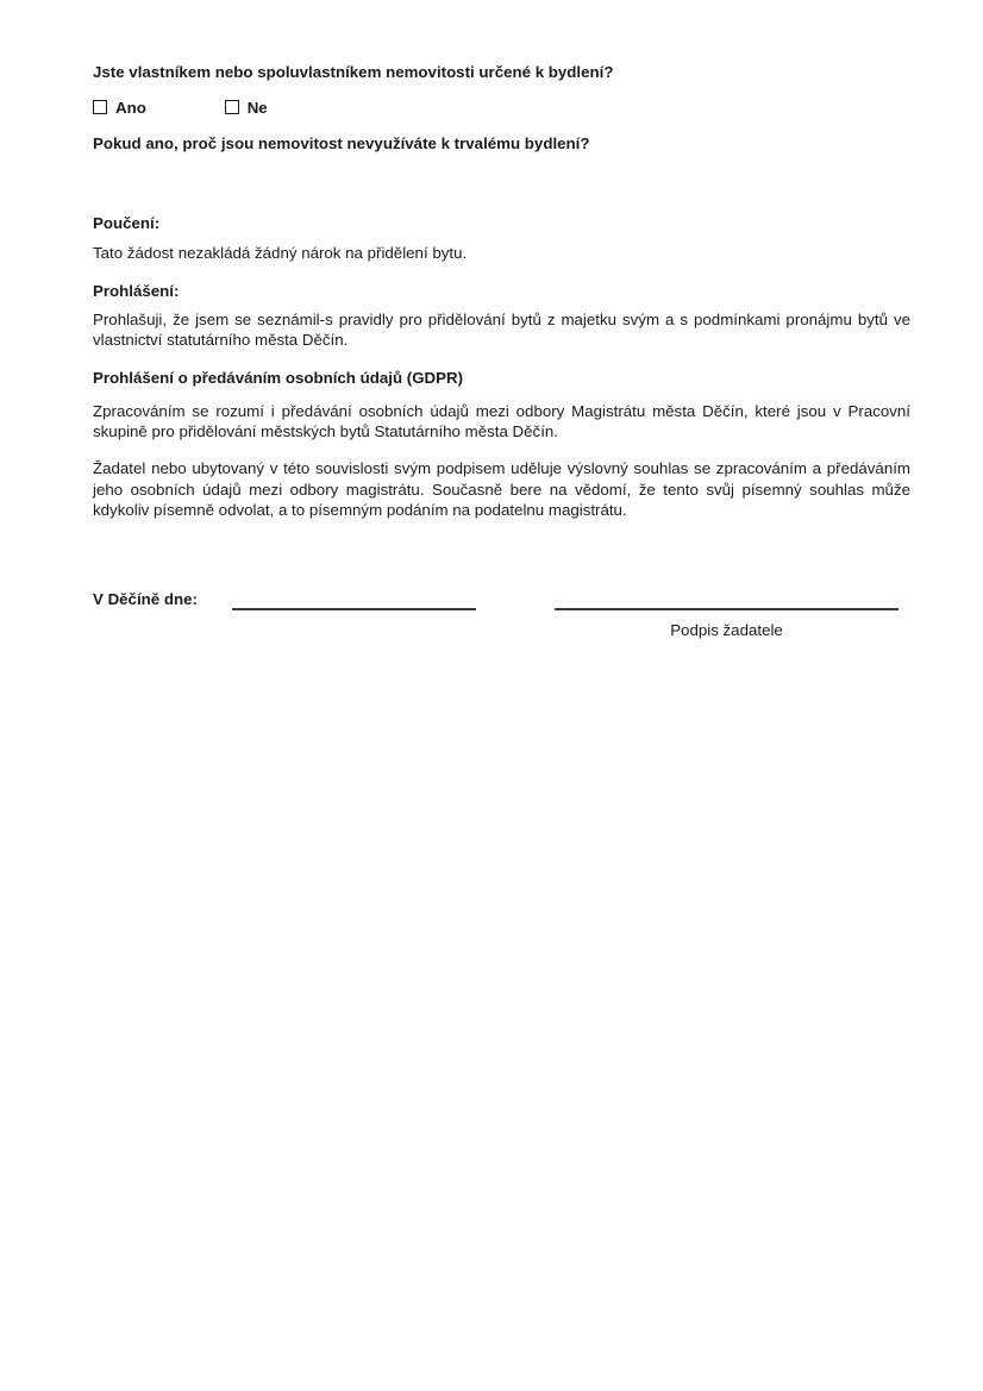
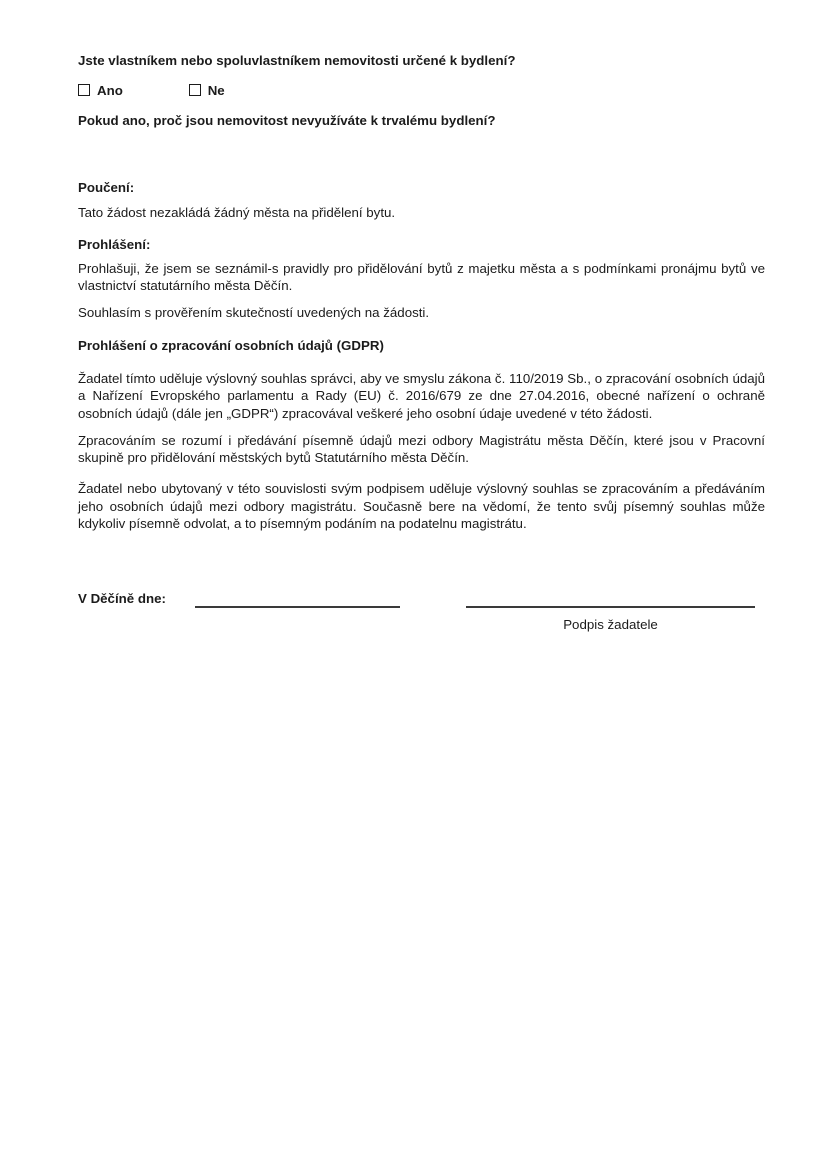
  Jste vlastníkem nebo spoluvlastníkem nemovitosti určené k bydlení?
  Ano Ne
  Pokud ano, proč jsou nemovitost nevyužíváte k trvalému bydlení?
  Poučení:
- Tato žádost nezakládá žádný nárok na přidělení bytu.
+ Tato žádost nezakládá žádný města na přidělení bytu.
  Prohlášení:
- Prohlašuji, že jsem se seznámil-s pravidly pro přidělování bytů z majetku svým a s podmínkami pronájmu bytů ve vlastnictví statutárního města Děčín.
+ Prohlašuji, že jsem se seznámil-s pravidly pro přidělování bytů z majetku města a s podmínkami pronájmu bytů ve vlastnictví statutárního města Děčín.
+ Souhlasím s prověřením skutečností uvedených na žádosti.
- Prohlášení o předáváním osobních údajů (GDPR)
+ Prohlášení o zpracování osobních údajů (GDPR)
+ Žadatel tímto uděluje výslovný souhlas správci, aby ve smyslu zákona č. 110/2019 Sb., o zpracování osobních údajů a Nařízení Evropského parlamentu a Rady (EU) č. 2016/679 ze dne 27.04.2016, obecné nařízení o ochraně osobních údajů (dále jen „GDPR“) zpracovával veškeré jeho osobní údaje uvedené v této žádosti.
- Zpracováním se rozumí i předávání osobních údajů mezi odbory Magistrátu města Děčín, které jsou v Pracovní skupině pro přidělování městských bytů Statutárního města Děčín.
+ Zpracováním se rozumí i předávání písemně údajů mezi odbory Magistrátu města Děčín, které jsou v Pracovní skupině pro přidělování městských bytů Statutárního města Děčín.
  Žadatel nebo ubytovaný v této souvislosti svým podpisem uděluje výslovný souhlas se zpracováním a předáváním jeho osobních údajů mezi odbory magistrátu. Současně bere na vědomí, že tento svůj písemný souhlas může kdykoliv písemně odvolat, a to písemným podáním na podatelnu magistrátu.
  V Děčíně dne:
  Podpis žadatele
